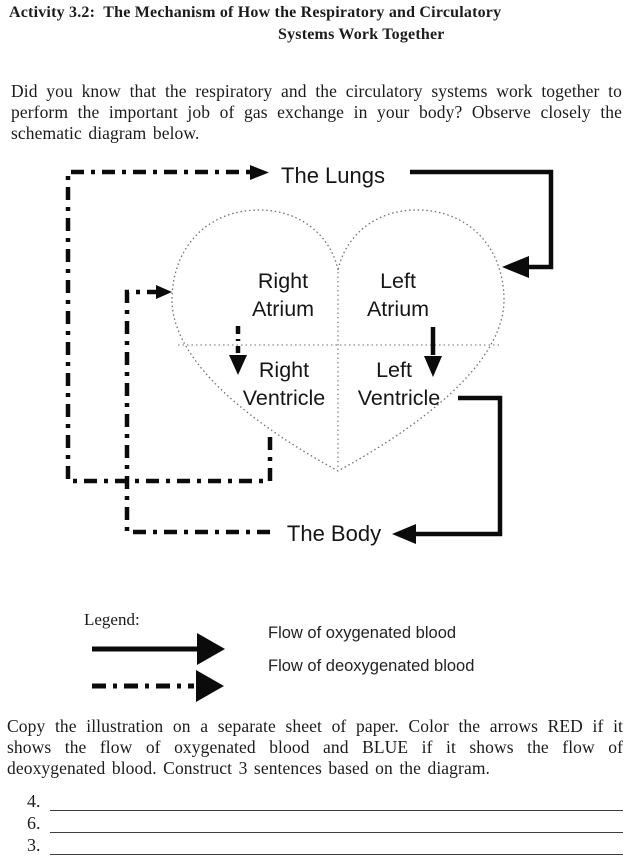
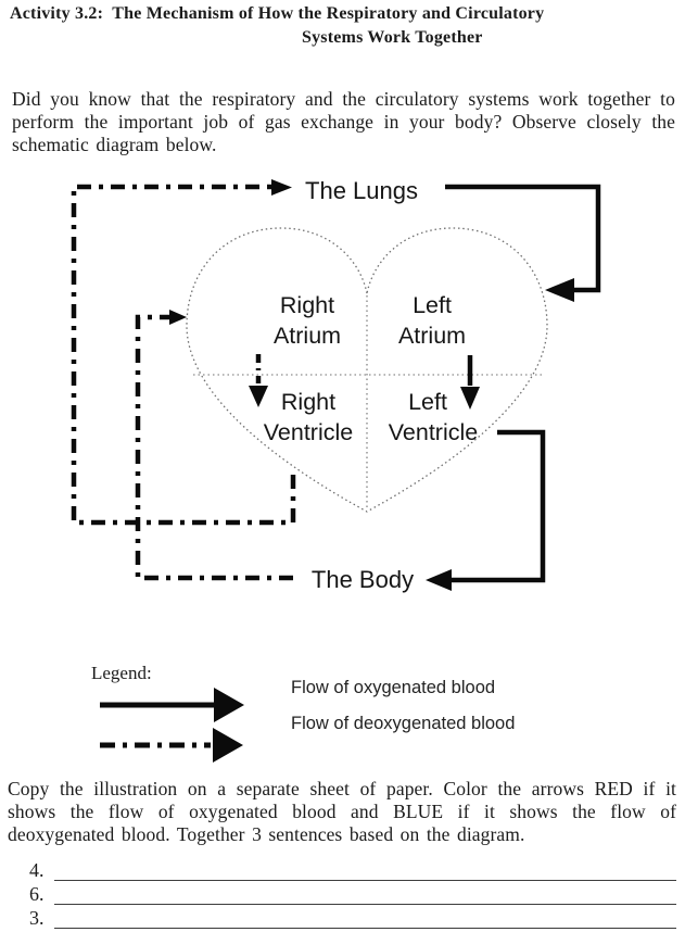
  Activity 3.2: The Mechanism of How the Respiratory and Circulatory
  Systems Work Together
  Did you know that the respiratory and the circulatory systems work together to perform the important job of gas exchange in your body? Observe closely the schematic diagram below.
  The Lungs
  The Body
  Right
  Atrium
  Left
  Atrium
  Right
  Ventricle
  Left
  Ventricle
  Legend:
  Flow of oxygenated blood
  Flow of deoxygenated blood
- Copy the illustration on a separate sheet of paper. Color the arrows RED if it shows the flow of oxygenated blood and BLUE if it shows the flow of deoxygenated blood. Construct 3 sentences based on the diagram.
+ Copy the illustration on a separate sheet of paper. Color the arrows RED if it shows the flow of oxygenated blood and BLUE if it shows the flow of deoxygenated blood. Together 3 sentences based on the diagram.
  4.
  6.
  3.
